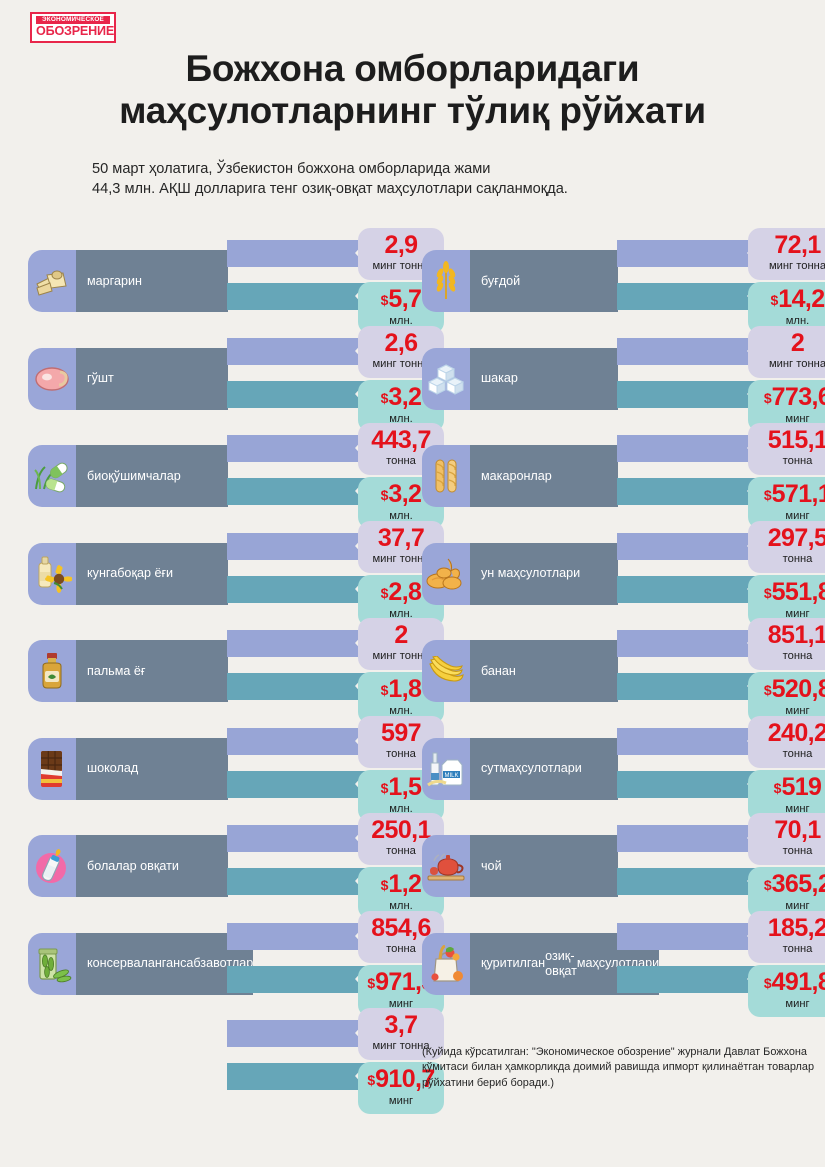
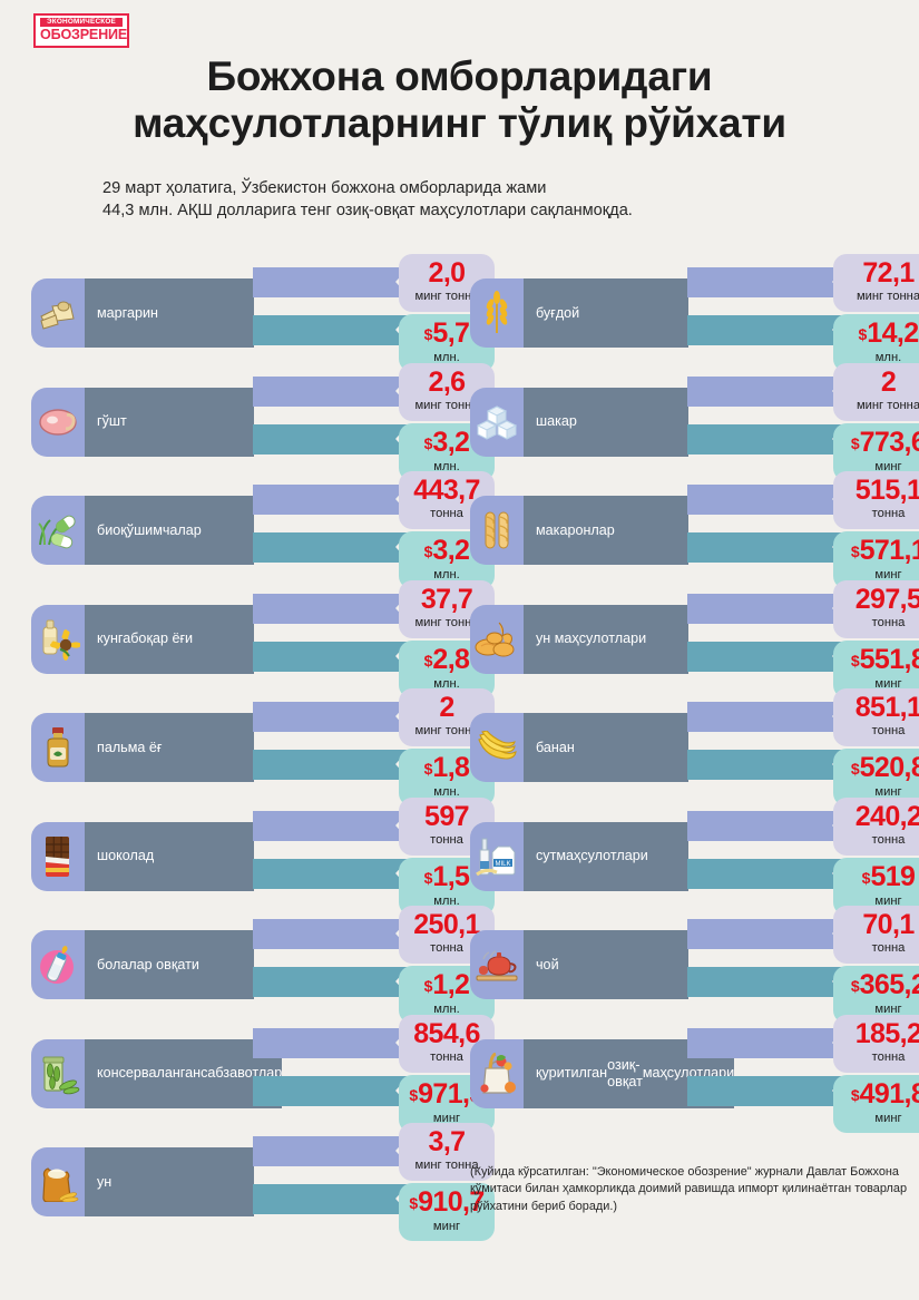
  ОБОЗРЕНИЕ
  Божхона омборларидаги
  маҳсулотларнинг тўлиқ рўйхати
- 50 март ҳолатига, Ўзбекистон божхона омборларида жами
+ 29 март ҳолатига, Ўзбекистон божхона омборларида жами
  44,3 млн. АҚШ долларига тенг озиқ-овқат маҳсулотлари сақланмоқда.
  маргарин
- 2,9
+ 2,0
  минг тонн
  $5,7
  млн.
  гўшт
  2,6
  минг тонн
  $3,2
  млн.
  био
  қўшимчалар
  443,7
  тонна
  $3,2
  млн.
  кунгабоқар ёғи
  37,7
  минг тонн
  $2,8
  млн.
  пальма ёғ
  2
  минг тонн
  $1,8
  млн.
  шоколад
  597
  тонна
  $1,5
  млн.
  болалар овқати
  250,1
  тонна
  $1,2
  млн.
  консерваланган
  сабзавотлар
  854,6
  тонна
  $971,
  минг
+ ун
  3,7
  минг тонна
  $910,7
  минг
  буғдой
  72,1
  минг тонна
  $14,2
  млн.
  шакар
  2
  минг тонна
  $773,
  минг
  макаронлар
  515,1
  тонна
  $571,
  минг
  ун маҳсулотлари
  297,5
  тонна
  $551,
  минг
  банан
  851,1
  тонна
  $520,
  минг
  сут
  маҳсулотлари
  240,2
  тонна
  $519
  минг
  чой
  70,1
  тонна
  $365,
  минг
  қуритилган
  озиқ-овқат
  маҳсулотлари
  185,2
  тонна
  $491,
  минг
  (Куйида кўрсатилган: "Экономическое обозрение" журнали Давлат Божхона қўмитаси билан ҳамкорликда доимий равишда ипморт қилинаётган товарлар рўйхатини бериб боради.)
